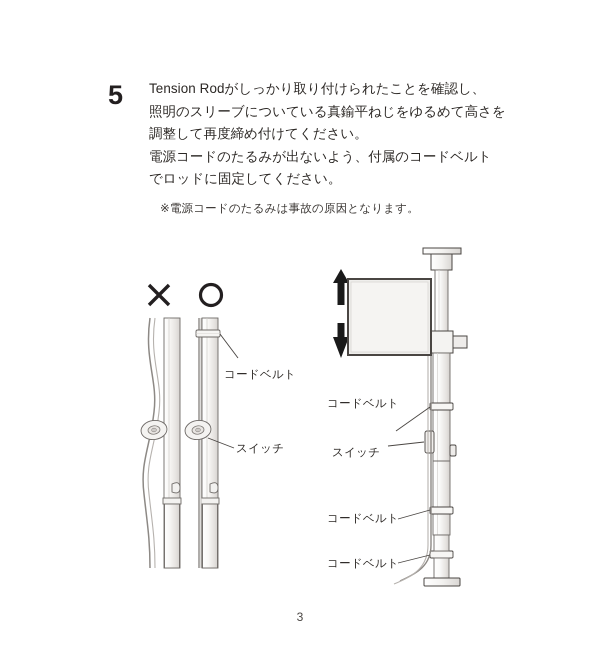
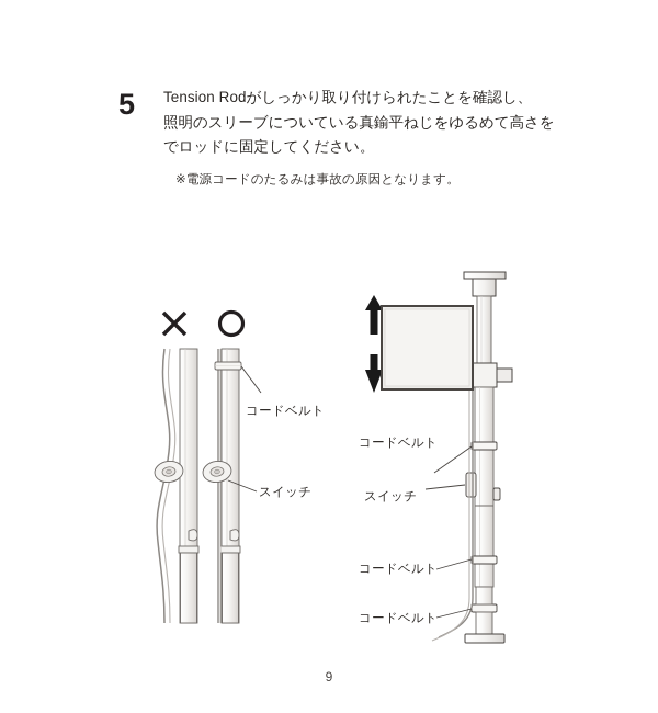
  5
  Tension Rodがしっかり取り付けられたことを確認し、
  照明のスリーブについている真鍮平ねじをゆるめて高さを
- 調整して再度締め付けてください。
- 電源コードのたるみが出ないよう、付属のコードベルト
  でロッドに固定してください。
  ※電源コードのたるみは事故の原因となります。
  コードベルト
  スイッチ
  コードベルト
  スイッチ
  コードベルト
  コードベルト
- 3
+ 9
